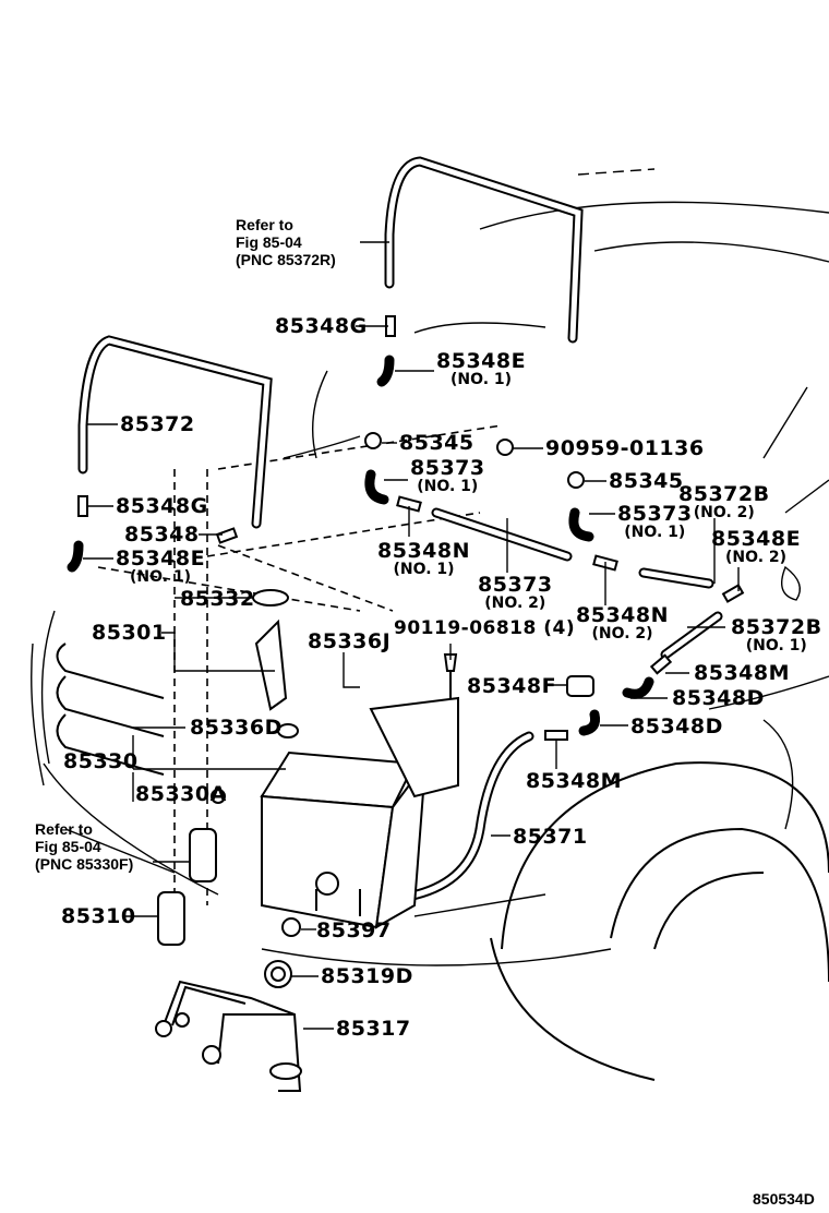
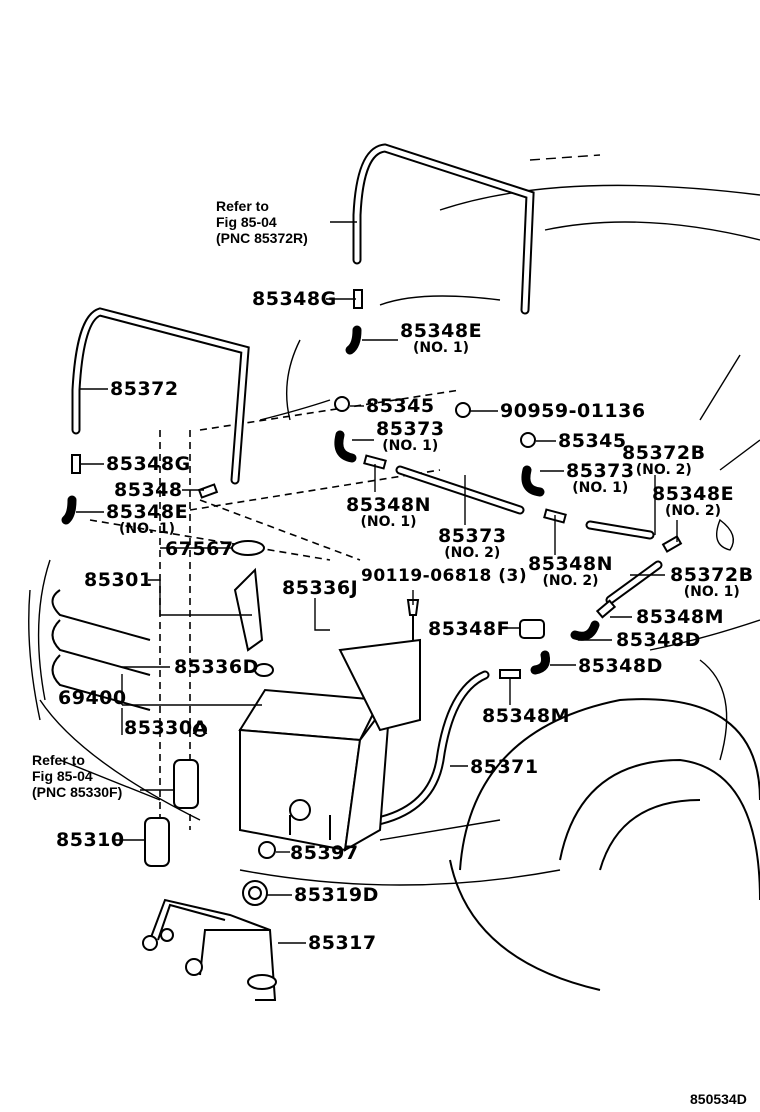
  Refer to
  Fig 85-04
  (PNC 85372R)
  Refer to
  Fig 85-04
  (PNC 85330F)
  85348G
  85348E
  (NO. 1)
  85372
  85345
  90959-01136
  85373
  (NO. 1)
  85345
  85372B
  (NO. 2)
  85373
  (NO. 1)
  85348G
  85348
  85348E
  (NO. 2)
  85348E
  (NO. 1)
  85348N
  (NO. 1)
  85373
  (NO. 2)
- 85332
+ 67567
  85348N
  (NO. 2)
  85372B
  (NO. 1)
  85301
- 90119-06818 (4)
+ 90119-06818 (3)
  85336J
  85348F
  85348M
  85348D
  85336D
  85348D
- 85330
+ 69400
  85348M
  85330A
  85371
  85310
  85397
  85319D
  85317
  850534D
